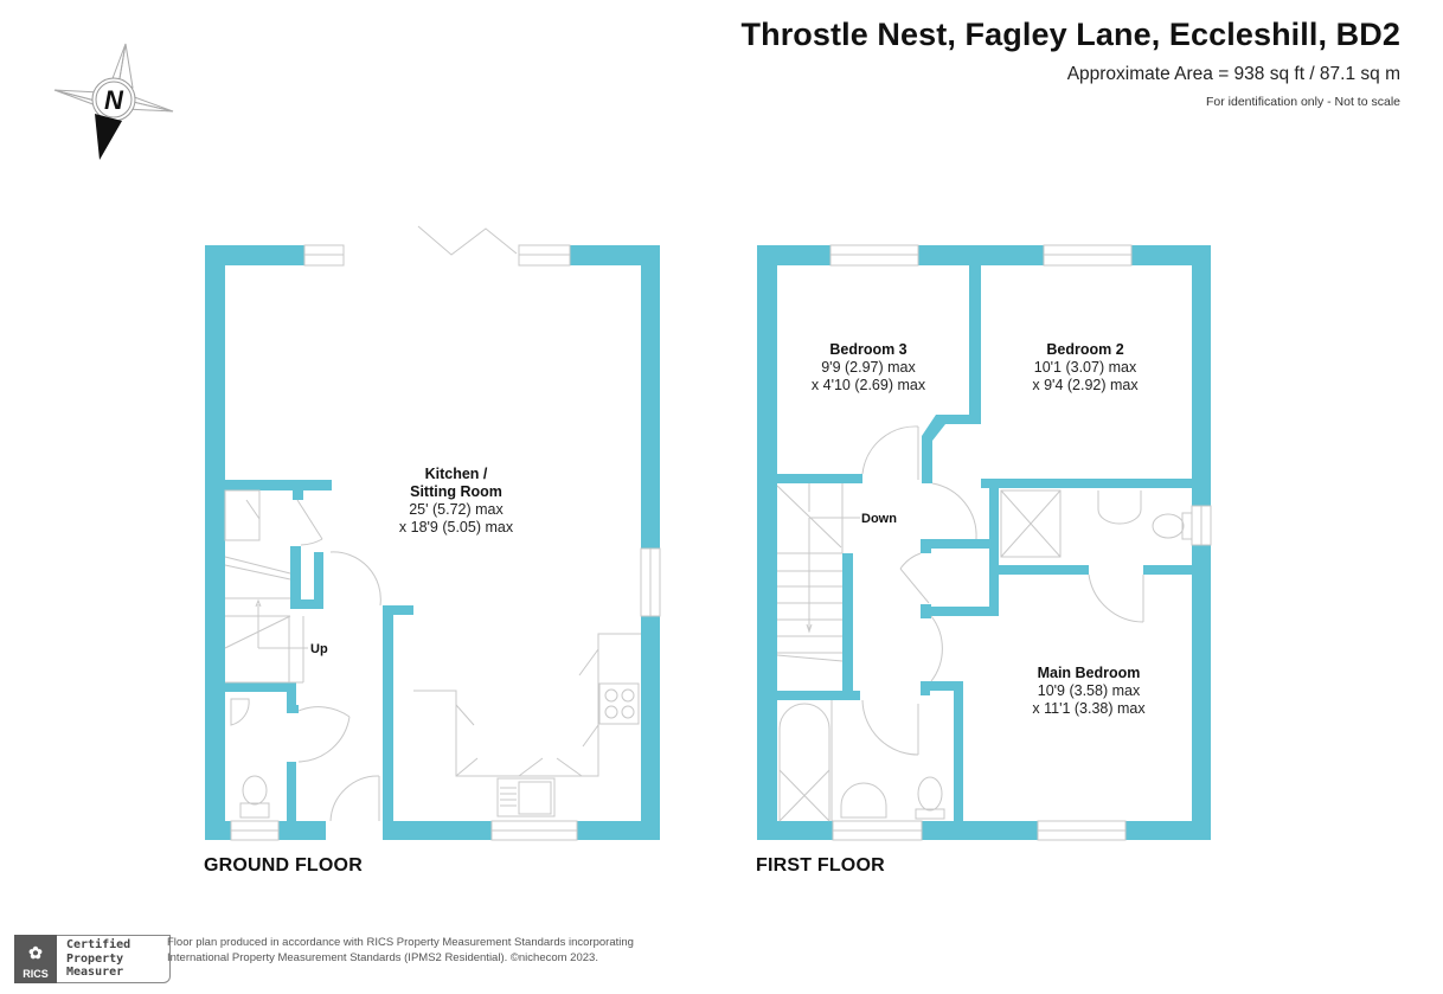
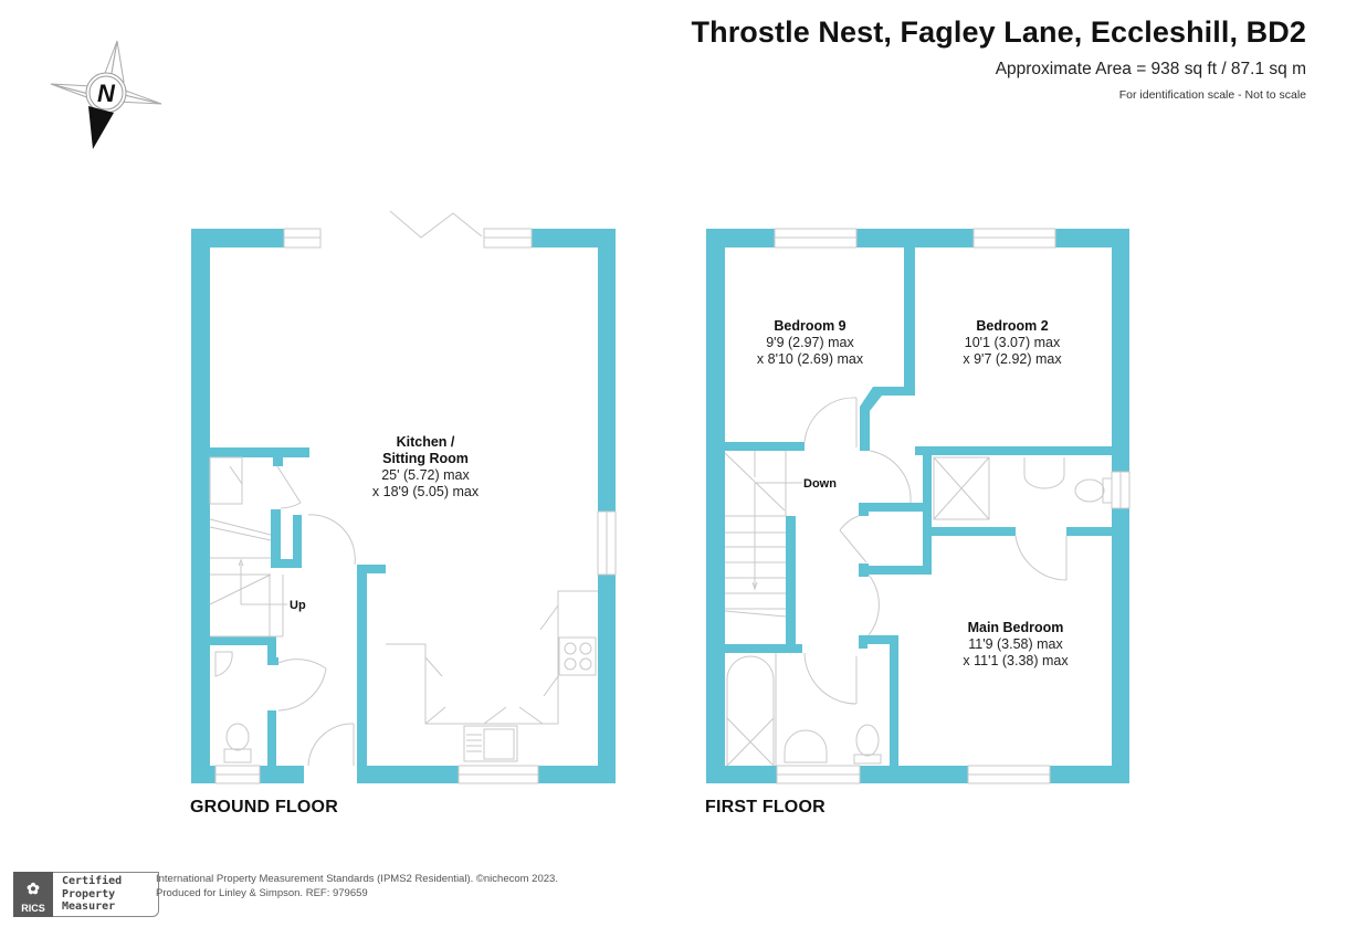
  Throstle Nest, Fagley Lane, Eccleshill, BD2
  Approximate Area = 938 sq ft / 87.1 sq m
- For identification only - Not to scale
+ For identification scale - Not to scale
  N
  Kitchen /
  Sitting Room
  25' (5.72) max
  x 18'9 (5.05) max
  Up
- Bedroom 3
+ Bedroom 9
  9'9 (2.97) max
- x 4'10 (2.69) max
+ x 8'10 (2.69) max
  Bedroom 2
  10'1 (3.07) max
- x 9'4 (2.92) max
+ x 9'7 (2.92) max
  Main Bedroom
- 10'9 (3.58) max
+ 11'9 (3.58) max
  x 11'1 (3.38) max
  Down
  GROUND FLOOR
  FIRST FLOOR
  ✿
  RICS
  Certified
  Property
  Measurer
- Floor plan produced in accordance with RICS Property Measurement Standards incorporating
  International Property Measurement Standards (IPMS2 Residential). ©nichecom 2023.
+ Produced for Linley & Simpson. REF: 979659
